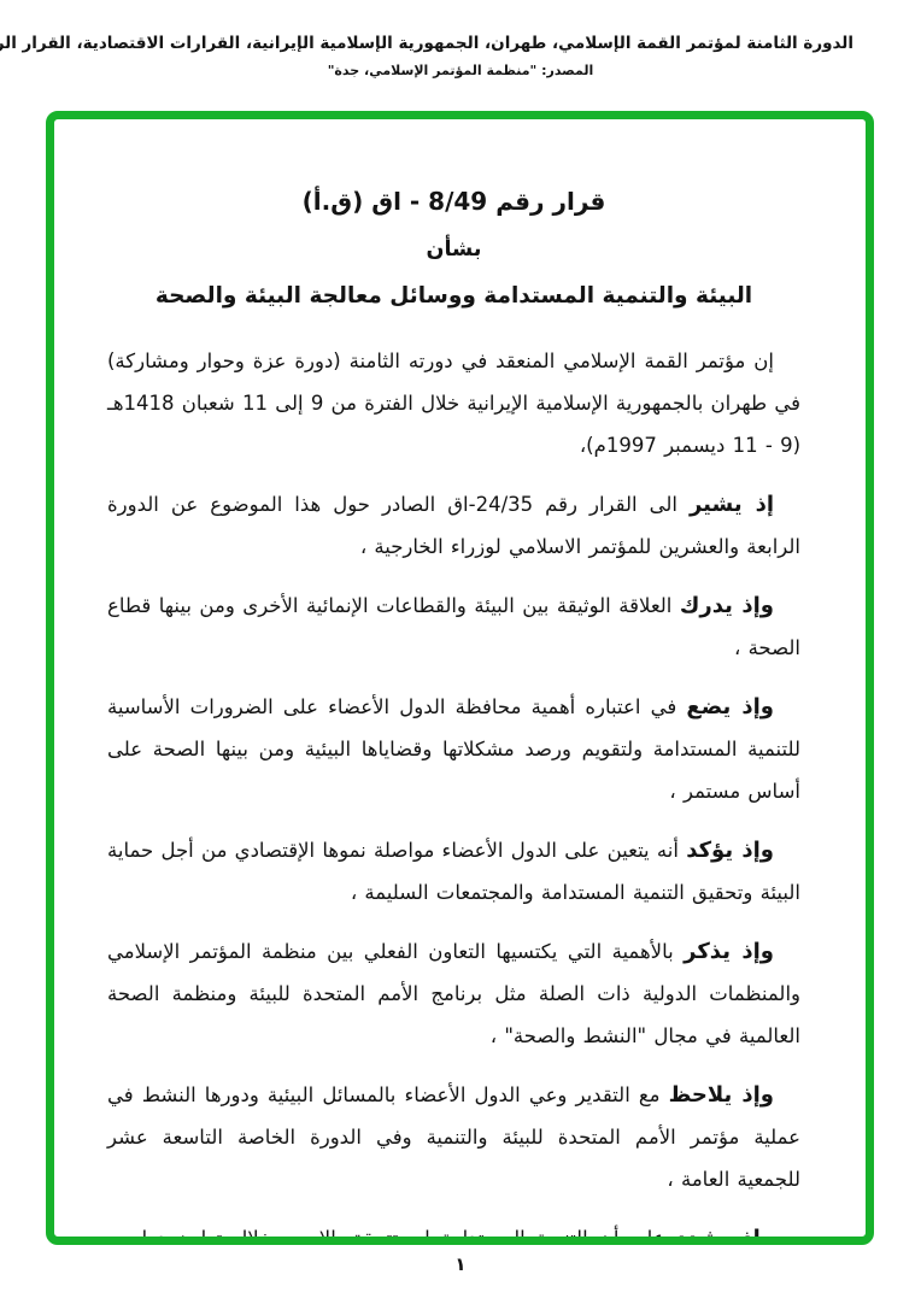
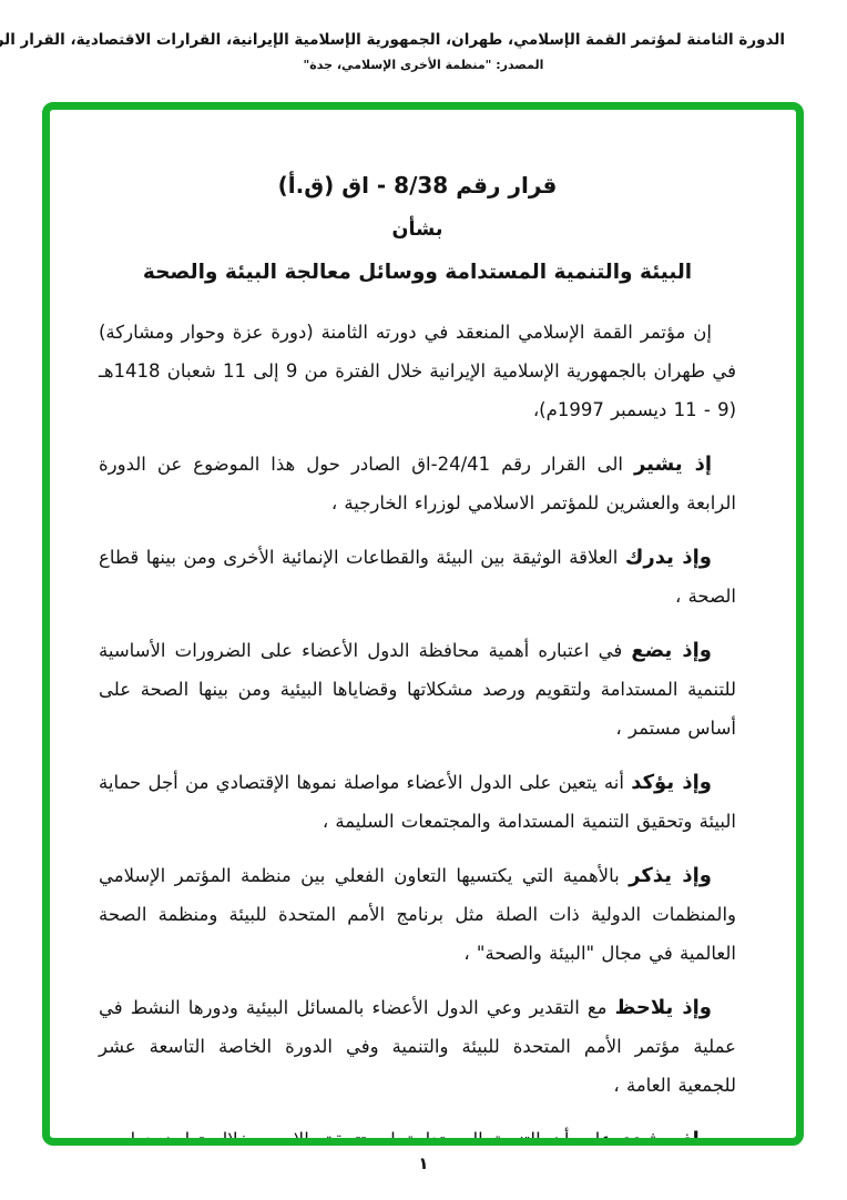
  الدورة الثامنة لمؤتمر القمة الإسلامي، طهران، الجمهورية الإسلامية الإيرانية، القرارات الاقتصادية، القرار ال
- المصدر: "منظمة المؤتمر الإسلامي، جدة"
+ المصدر: "منظمة الأخرى الإسلامي، جدة"
- قرار رقم 8/49 - اق (ق.أ)
+ قرار رقم 8/38 - اق (ق.أ)
  بشأن
  البيئة والتنمية المستدامة ووسائل معالجة البيئة والصحة
  إن مؤتمر القمة الإسلامي المنعقد في دورته الثامنة (دورة عزة وحوار ومشاركة) في طهران بالجمهورية الإسلامية الإيرانية خلال الفترة من 9 إلى 11 شعبان 1418هـ (9 - 11 ديسمبر 1997م)،
- إذ يشير الى القرار رقم 24/35-اق الصادر حول هذا الموضوع عن الدورة الرابعة والعشرين للمؤتمر الاسلامي لوزراء الخارجية ،
+ إذ يشير الى القرار رقم 24/41-اق الصادر حول هذا الموضوع عن الدورة الرابعة والعشرين للمؤتمر الاسلامي لوزراء الخارجية ،
  وإذ يدرك العلاقة الوثيقة بين البيئة والقطاعات الإنمائية الأخرى ومن بينها قطاع الصحة ،
  وإذ يضع في اعتباره أهمية محافظة الدول الأعضاء على الضرورات الأساسية للتنمية المستدامة ولتقويم ورصد مشكلاتها وقضاياها البيئية ومن بينها الصحة على أساس مستمر ،
  وإذ يؤكد أنه يتعين على الدول الأعضاء مواصلة نموها الإقتصادي من أجل حماية البيئة وتحقيق التنمية المستدامة والمجتمعات السليمة ،
- وإذ يذكر بالأهمية التي يكتسيها التعاون الفعلي بين منظمة المؤتمر الإسلامي والمنظمات الدولية ذات الصلة مثل برنامج الأمم المتحدة للبيئة ومنظمة الصحة العالمية في مجال "النشط والصحة" ،
+ وإذ يذكر بالأهمية التي يكتسيها التعاون الفعلي بين منظمة المؤتمر الإسلامي والمنظمات الدولية ذات الصلة مثل برنامج الأمم المتحدة للبيئة ومنظمة الصحة العالمية في مجال "البيئة والصحة" ،
  وإذ يلاحظ مع التقدير وعي الدول الأعضاء بالمسائل البيئية ودورها النشط في عملية مؤتمر الأمم المتحدة للبيئة والتنمية وفي الدورة الخاصة التاسعة عشر للجمعية العامة ،
  ١
